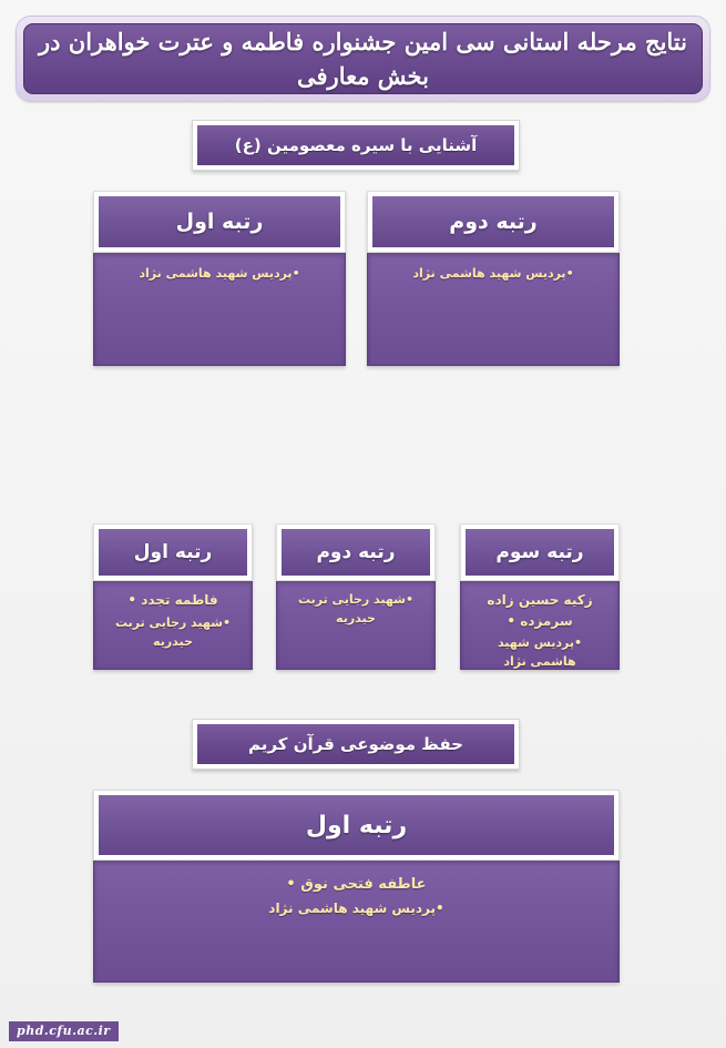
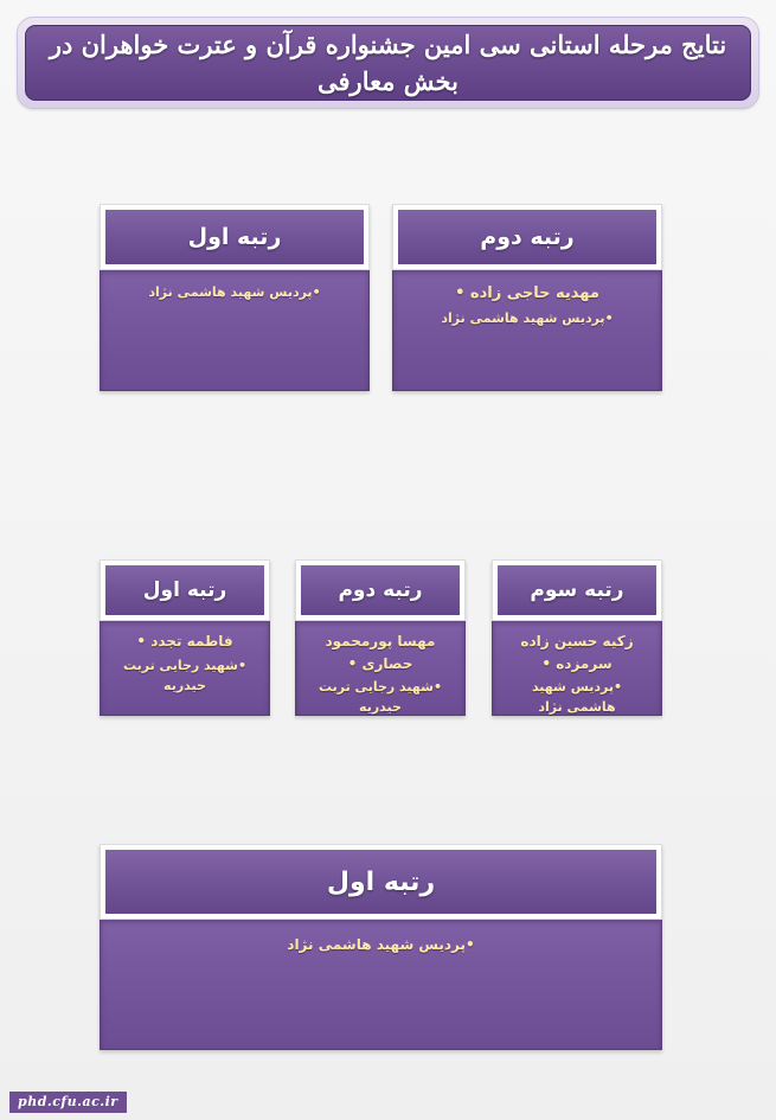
- نتایج مرحله استانی سی امین جشنواره فاطمه و عترت خواهران در بخش معارفی
+ نتایج مرحله استانی سی امین جشنواره قرآن و عترت خواهران در بخش معارفی
- آشنایی با سیره معصومین (ع)
  رتبه اول
  پردیس شهید هاشمی نژاد
  رتبه دوم
+ مهدیه حاجی زاده
  پردیس شهید هاشمی نژاد
  رتبه اول
  فاطمه تجدد
  شهید رجایی تربت حیدریه
  رتبه دوم
+ مهسا پورمحمود حصاری
  شهید رجایی تربت حیدریه
  رتبه سوم
  زکیه حسین زاده سرمزده
  پردیس شهید هاشمی نژاد
- حفظ موضوعی قرآن کریم
  رتبه اول
- عاطفه فتحی نوق
  پردیس شهید هاشمی نژاد
  phd.cfu.ac.ir
